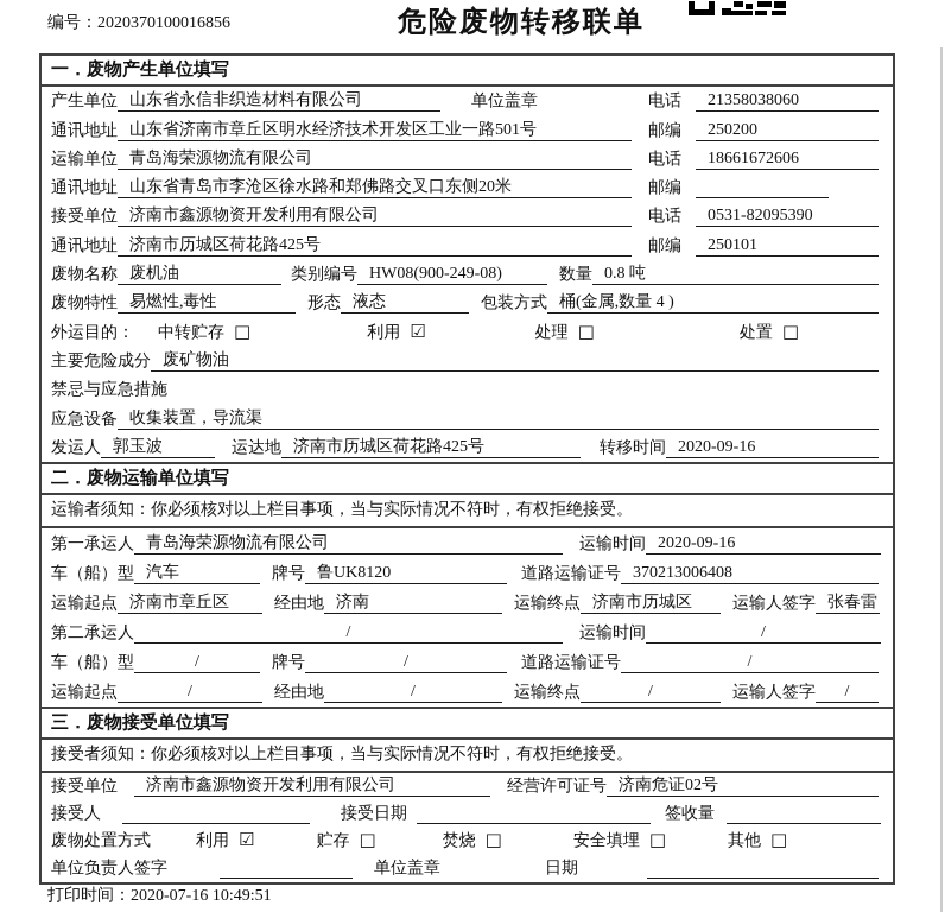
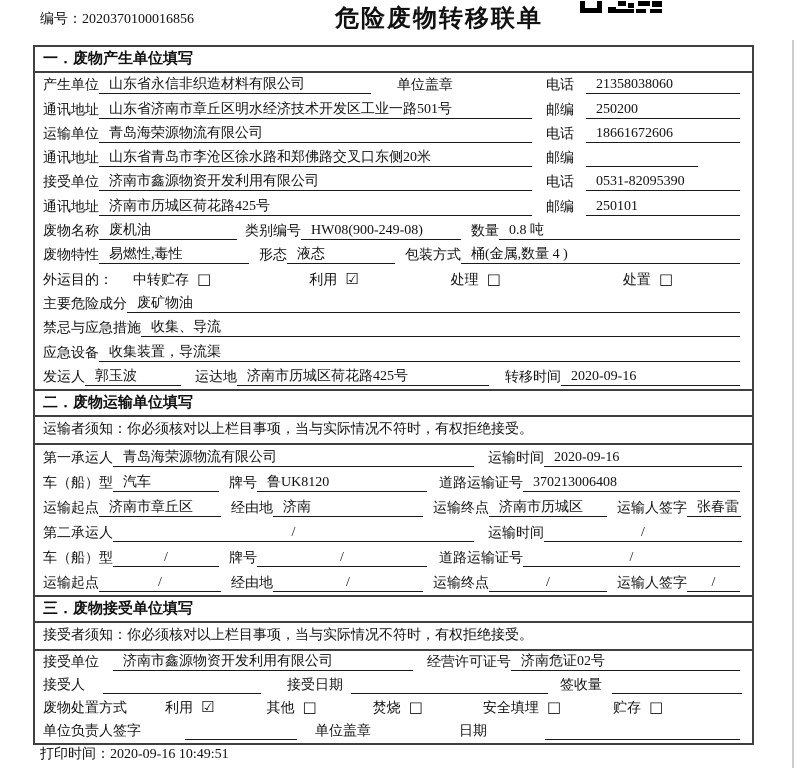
  编号：2020370100016856
  危险废物转移联单
  一．废物产生单位填写
  产生单位
  山东省永信非织造材料有限公司
  单位盖章
  电话
  21358038060
  通讯地址
  山东省济南市章丘区明水经济技术开发区工业一路501号
  邮编
  250200
  运输单位
  青岛海荣源物流有限公司
  电话
  18661672606
  通讯地址
  山东省青岛市李沧区徐水路和郑佛路交叉口东侧20米
  邮编
  接受单位
  济南市鑫源物资开发利用有限公司
  电话
  0531-82095390
  通讯地址
  济南市历城区荷花路425号
  邮编
  250101
  废物名称
  废机油
  类别编号
  HW08(900-249-08)
  数量
  0.8 吨
  废物特性
  易燃性,毒性
  形态
  液态
  包装方式
  桶(金属,数量 4 )
  外运目的：
  中转贮存 □
  利用 ☑
  处理 □
  处置 □
  主要危险成分
  废矿物油
  禁忌与应急措施
+ 收集、导流
  应急设备
  收集装置，导流渠
  发运人
  郭玉波
  运达地
  济南市历城区荷花路425号
  转移时间
  2020-09-16
  二．废物运输单位填写
  运输者须知：你必须核对以上栏目事项，当与实际情况不符时，有权拒绝接受。
  第一承运人
  青岛海荣源物流有限公司
  运输时间
  2020-09-16
  车（船）型
  汽车
  牌号
  鲁UK8120
  道路运输证号
  370213006408
  运输起点
  济南市章丘区
  经由地
  济南
  运输终点
  济南市历城区
  运输人签字
  张春雷
  第二承运人
  /
  运输时间
  /
  车（船）型
  /
  牌号
  /
  道路运输证号
  /
  运输起点
  /
  经由地
  /
  运输终点
  /
  运输人签字
  /
  三．废物接受单位填写
  接受者须知：你必须核对以上栏目事项，当与实际情况不符时，有权拒绝接受。
  接受单位
  济南市鑫源物资开发利用有限公司
  经营许可证号
  济南危证02号
  接受人
  接受日期
  签收量
  废物处置方式
  利用 ☑
- 贮存 □
+ 其他 □
  焚烧 □
  安全填埋 □
- 其他 □
+ 贮存 □
  单位负责人签字
  单位盖章
  日期
- 打印时间：2020-07-16 10:49:51
+ 打印时间：2020-09-16 10:49:51
